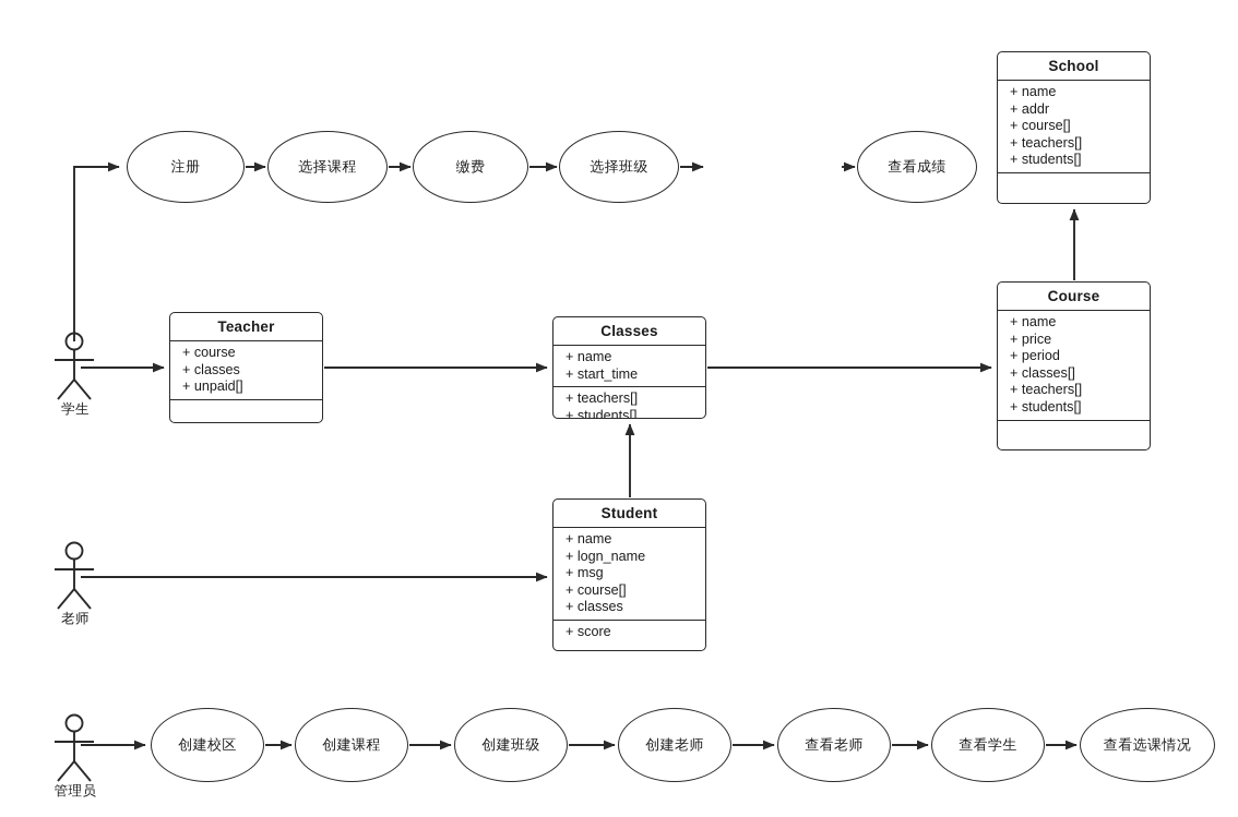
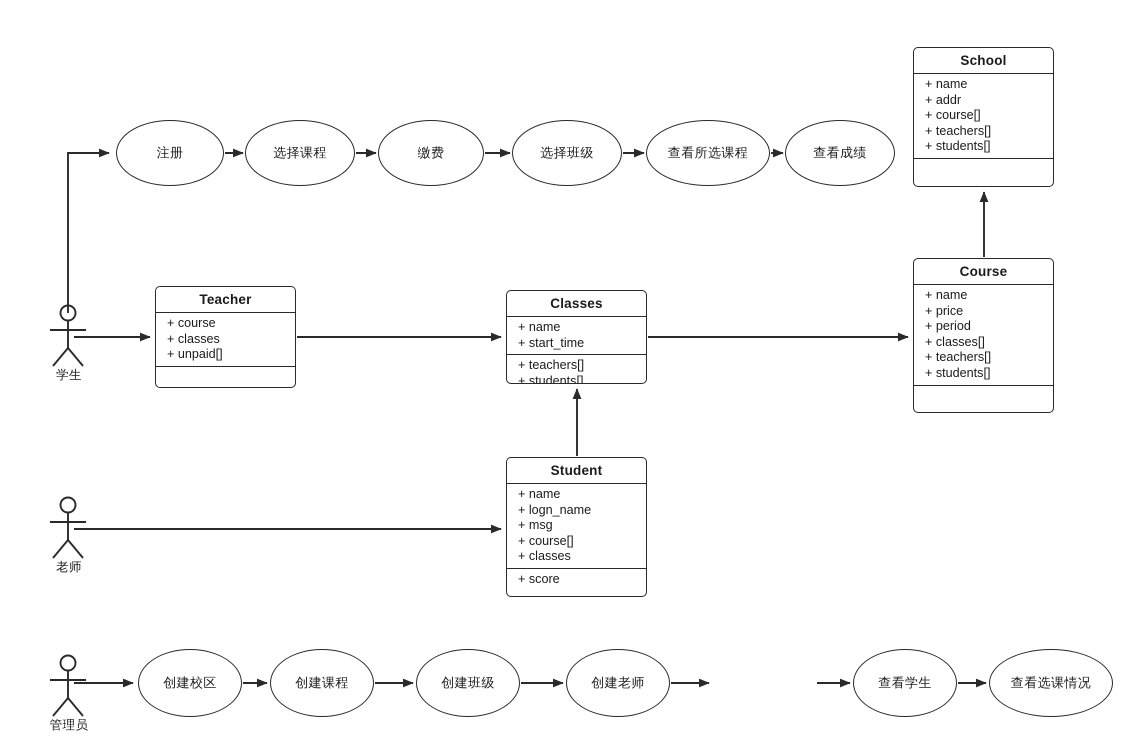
  学生
  老师
  管理员
  注册
  选择课程
  缴费
  选择班级
+ 查看所选课程
  查看成绩
  创建校区
  创建课程
  创建班级
  创建老师
- 查看老师
  查看学生
  查看选课情况
  School
  + name
  + addr
  + course[]
  + teachers[]
  + students[]
  Course
  + name
  + price
  + period
  + classes[]
  + teachers[]
  + students[]
  Teacher
  + course
  + classes
  + unpaid[]
  Classes
  + name
  + start_time
  + teachers[]
  + students[]
  Student
  + name
  + logn_name
  + msg
  + course[]
  + classes
  + score
